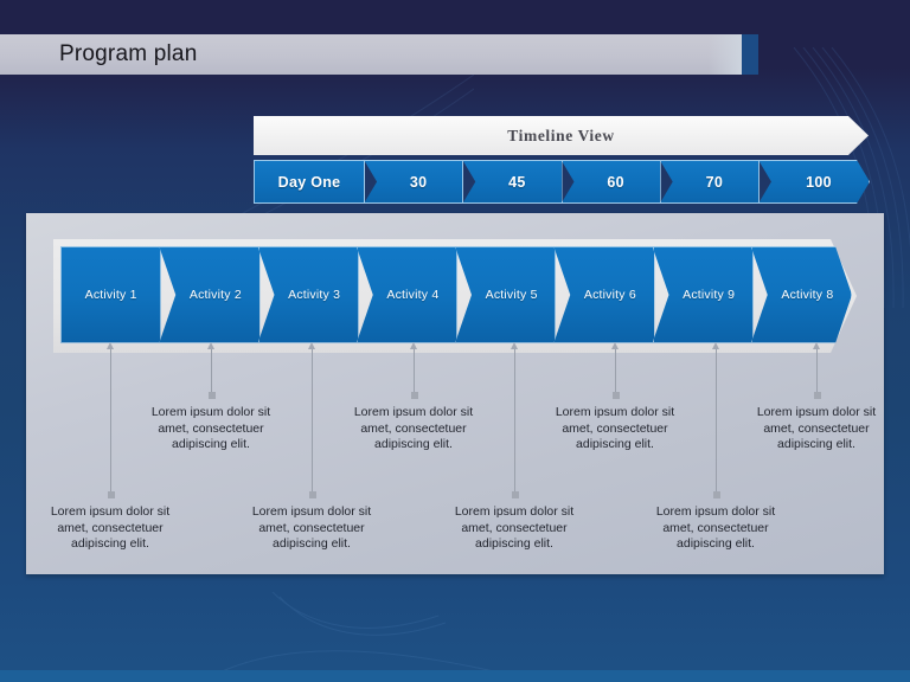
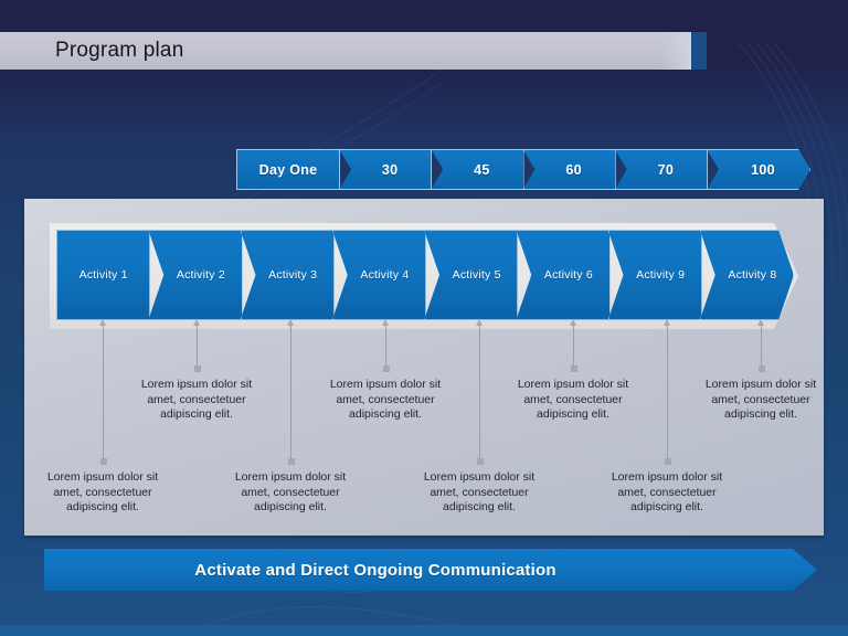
  Program plan
- Timeline View
  Day One
  30
  45
  60
  70
  100
  Activity 1
  Activity 2
  Activity 3
  Activity 4
  Activity 5
  Activity 6
  Activity 9
  Activity 8
  Lorem ipsum dolor sit amet, consectetuer adipiscing elit.
  Lorem ipsum dolor sit amet, consectetuer adipiscing elit.
  Lorem ipsum dolor sit amet, consectetuer adipiscing elit.
  Lorem ipsum dolor sit amet, consectetuer adipiscing elit.
  Lorem ipsum dolor sit amet, consectetuer adipiscing elit.
  Lorem ipsum dolor sit amet, consectetuer adipiscing elit.
  Lorem ipsum dolor sit amet, consectetuer adipiscing elit.
  Lorem ipsum dolor sit amet, consectetuer adipiscing elit.
+ Activate and Direct Ongoing Communication
